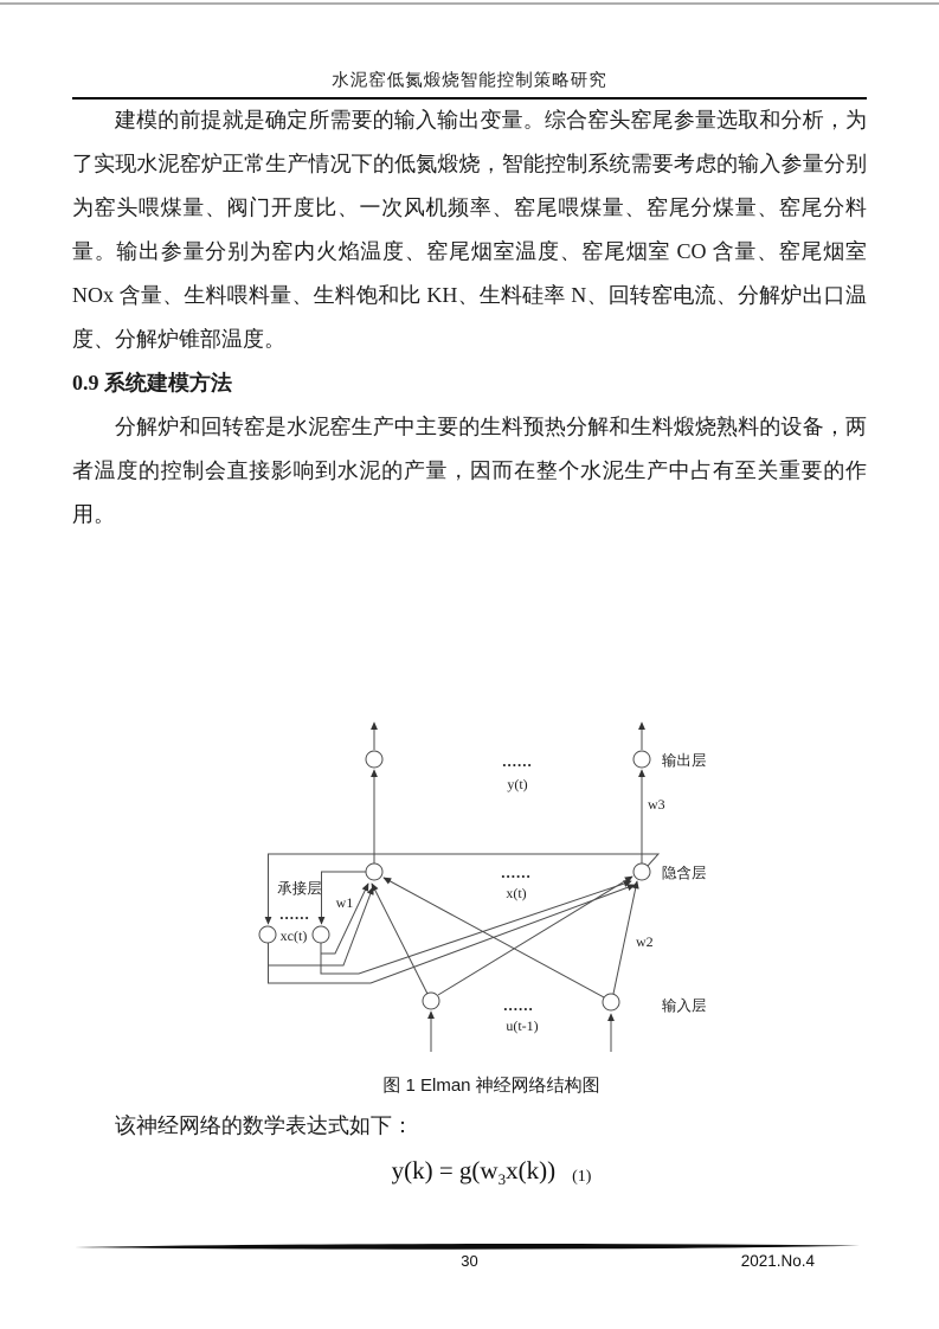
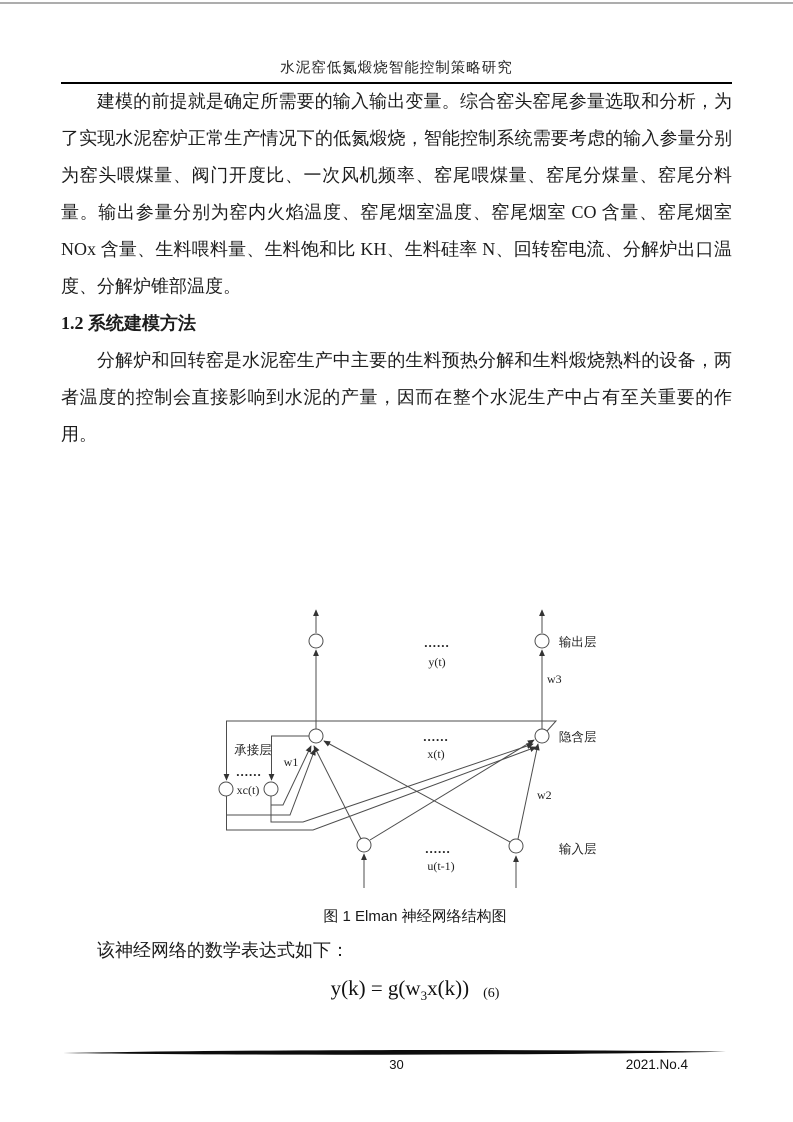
  水泥窑低氮煅烧智能控制策略研究
  建模的前提就是确定所需要的输入输出变量。综合窑头窑尾参量选取和分析，为了实现水泥窑炉正常生产情况下的低氮煅烧，智能控制系统需要考虑的输入参量分别为窑头喂煤量、阀门开度比、一次风机频率、窑尾喂煤量、窑尾分煤量、窑尾分料量。输出参量分别为窑内火焰温度、窑尾烟室温度、窑尾烟室 CO 含量、窑尾烟室 NOx 含量、生料喂料量、生料饱和比 KH、生料硅率 N、回转窑电流、分解炉出口温度、分解炉锥部温度。
- 0.9 系统建模方法
+ 1.2 系统建模方法
  分解炉和回转窑是水泥窑生产中主要的生料预热分解和生料煅烧熟料的设备，两者温度的控制会直接影响到水泥的产量，因而在整个水泥生产中占有至关重要的作用。
  ......
  y(t)
  输出层
  w3
  ......
  x(t)
  隐含层
  承接层
  ......
  xc(t)
  w1
  w2
  ......
  u(t-1)
  输入层
  图 1 Elman 神经网络结构图
  该神经网络的数学表达式如下：
- y(k) = g(w3x(k)) (1)
+ y(k) = g(w3x(k)) (6)
  30
  2021.No.4
